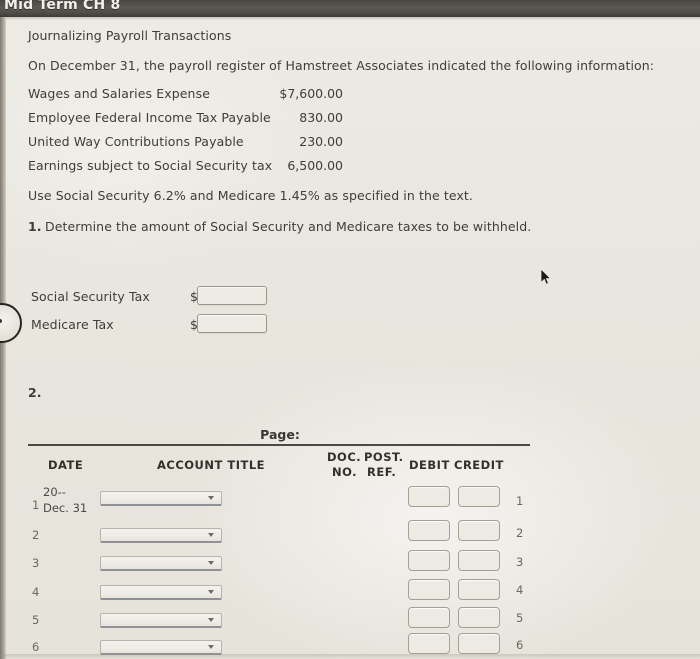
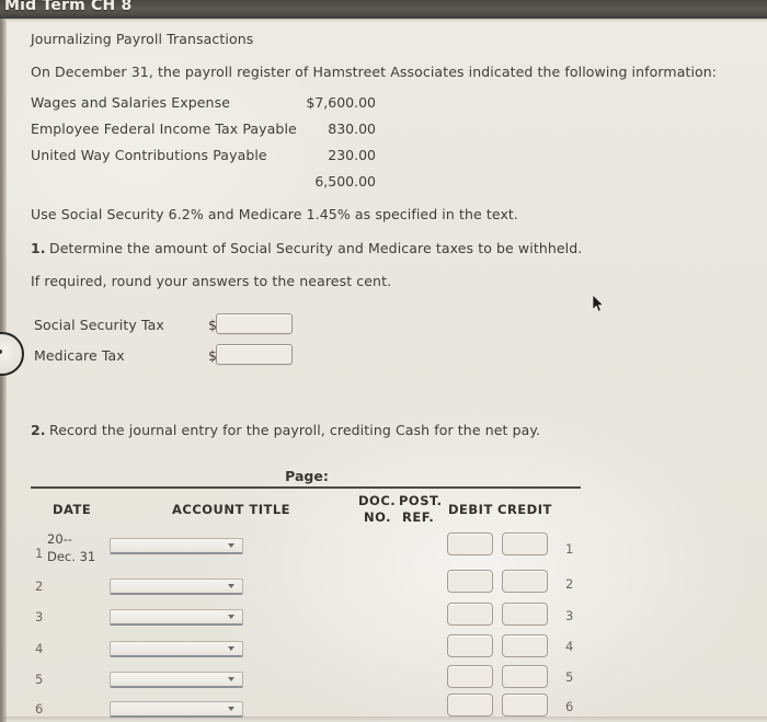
  Mid Term CH 8
  Journalizing Payroll Transactions
  On December 31, the payroll register of Hamstreet Associates indicated the following information:
  Wages and Salaries Expense
  $7,600.00
  Employee Federal Income Tax Payable
  830.00
  United Way Contributions Payable
  230.00
- Earnings subject to Social Security tax
  6,500.00
  Use Social Security 6.2% and Medicare 1.45% as specified in the text.
  1.
  Determine the amount of Social Security and Medicare taxes to be withheld.
+ If required, round your answers to the nearest cent.
  Social Security Tax
  $
  Medicare Tax
  $
  2.
+ Record the journal entry for the payroll, crediting Cash for the net pay.
  Page:
  DATE
  ACCOUNT TITLE
  DOC.
  NO.
  POST.
  REF.
  DEBIT
  CREDIT
  1
  20--
  Dec. 31
  1
  2
  2
  3
  3
  4
  4
  5
  5
  6
  6
